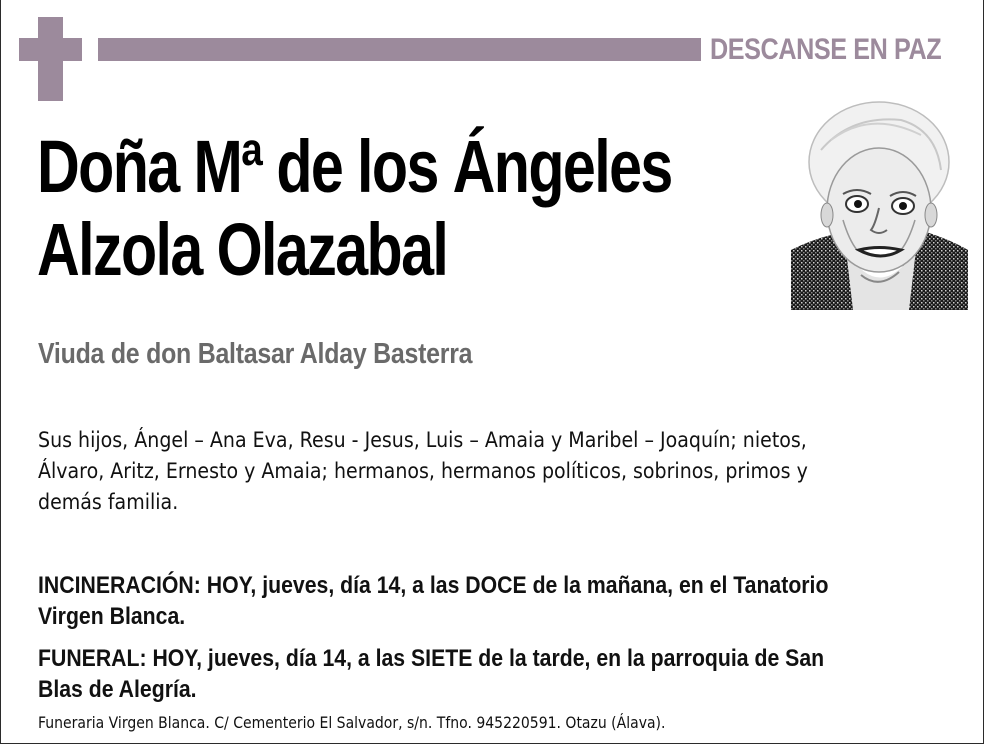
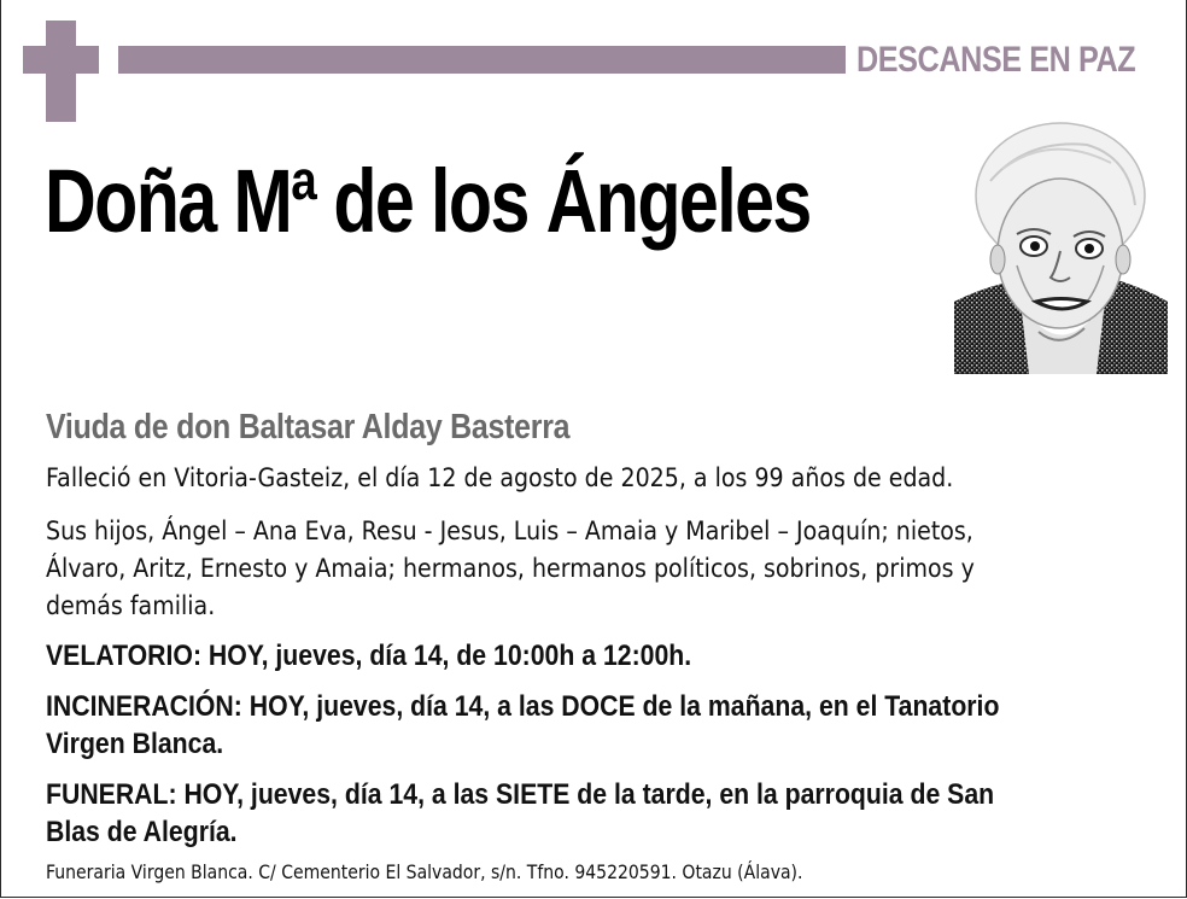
  DESCANSE EN PAZ
  Doña Mª de los Ángeles
- Alzola Olazabal
  Viuda de don Baltasar Alday Basterra
+ Falleció en Vitoria-Gasteiz, el día 12 de agosto de 2025, a los 99 años de edad.
  Sus hijos, Ángel – Ana Eva, Resu - Jesus, Luis – Amaia y Maribel – Joaquín; nietos,
  Álvaro, Aritz, Ernesto y Amaia; hermanos, hermanos políticos, sobrinos, primos y
  demás familia.
+ VELATORIO: HOY, jueves, día 14, de 10:00h a 12:00h.
  INCINERACIÓN: HOY, jueves, día 14, a las DOCE de la mañana, en el Tanatorio
  Virgen Blanca.
  FUNERAL: HOY, jueves, día 14, a las SIETE de la tarde, en la parroquia de San
  Blas de Alegría.
  Funeraria Virgen Blanca. C/ Cementerio El Salvador, s/n. Tfno. 945220591. Otazu (Álava).
